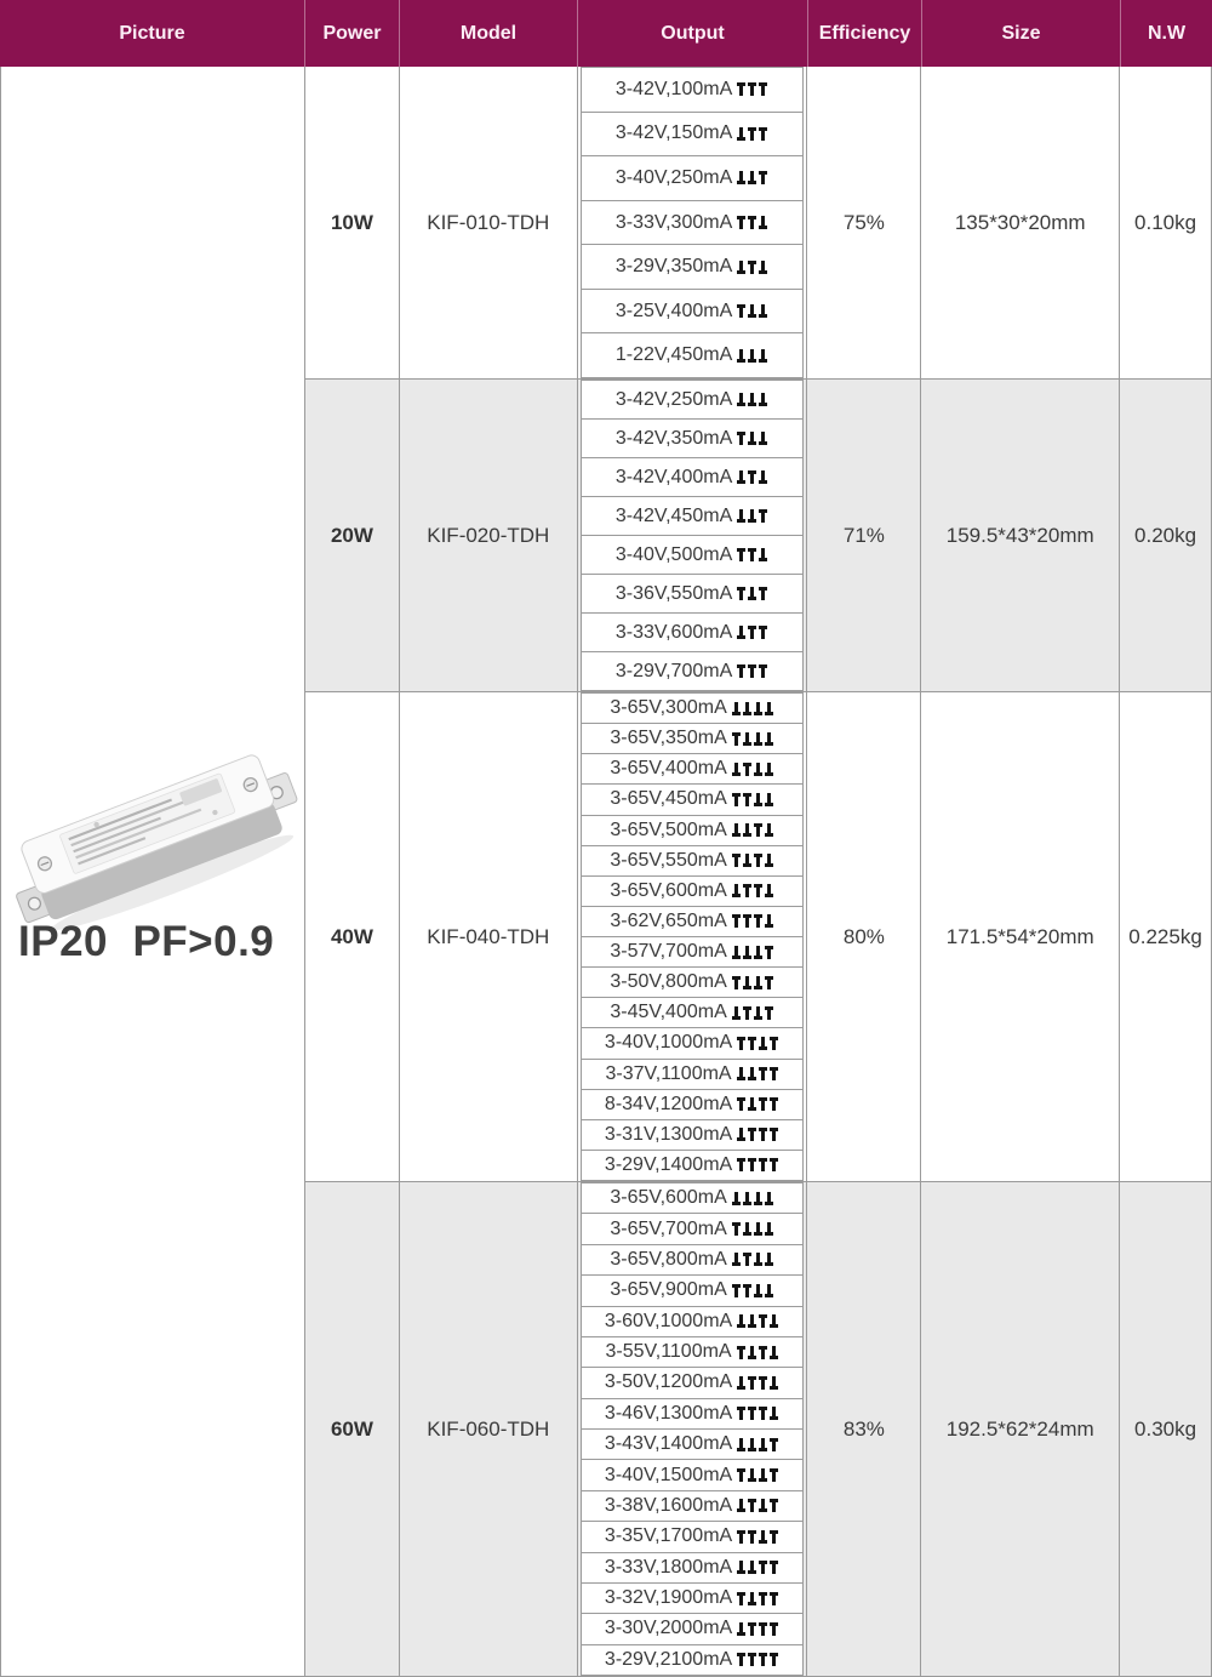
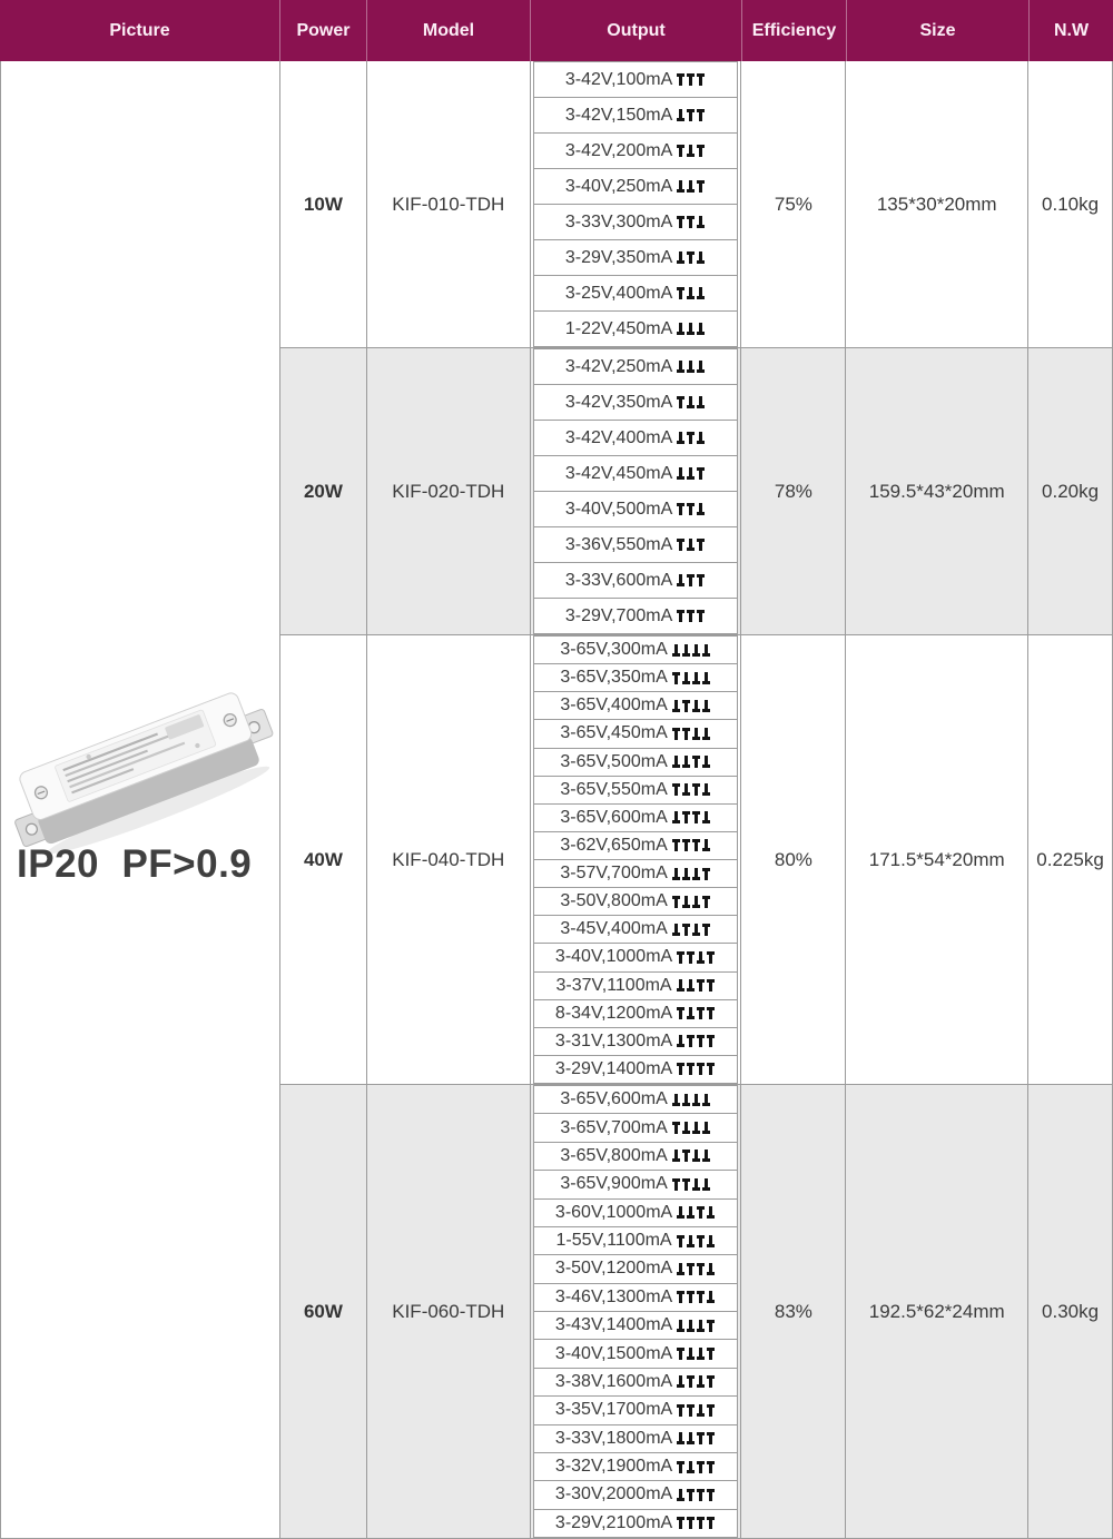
  Picture
  Power
  Model
  Output
  Efficiency
  Size
  N.W
  IP20 PF>0.9
  10W
  KIF-010-TDH
  3-42V,100mA
  3-42V,150mA
+ 3-42V,200mA
  3-40V,250mA
  3-33V,300mA
  3-29V,350mA
  3-25V,400mA
  1-22V,450mA
  75%
  135*30*20mm
  0.10kg
  20W
  KIF-020-TDH
  3-42V,250mA
  3-42V,350mA
  3-42V,400mA
  3-42V,450mA
  3-40V,500mA
  3-36V,550mA
  3-33V,600mA
  3-29V,700mA
- 71%
+ 78%
  159.5*43*20mm
  0.20kg
  40W
  KIF-040-TDH
  3-65V,300mA
  3-65V,350mA
  3-65V,400mA
  3-65V,450mA
  3-65V,500mA
  3-65V,550mA
  3-65V,600mA
  3-62V,650mA
  3-57V,700mA
  3-50V,800mA
  3-45V,400mA
  3-40V,1000mA
  3-37V,1100mA
  8-34V,1200mA
  3-31V,1300mA
  3-29V,1400mA
  80%
  171.5*54*20mm
  0.225kg
  60W
  KIF-060-TDH
  3-65V,600mA
  3-65V,700mA
  3-65V,800mA
  3-65V,900mA
  3-60V,1000mA
- 3-55V,1100mA
+ 1-55V,1100mA
  3-50V,1200mA
  3-46V,1300mA
  3-43V,1400mA
  3-40V,1500mA
  3-38V,1600mA
  3-35V,1700mA
  3-33V,1800mA
  3-32V,1900mA
  3-30V,2000mA
  3-29V,2100mA
  83%
  192.5*62*24mm
  0.30kg
